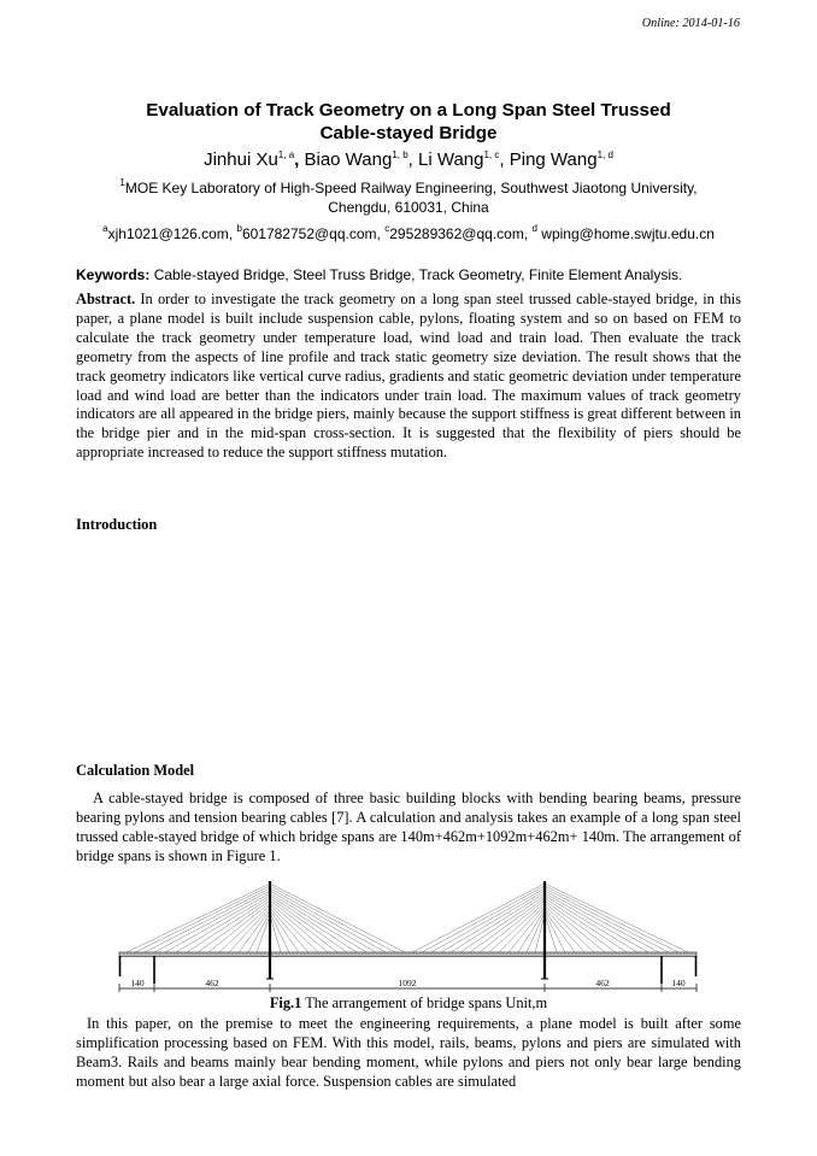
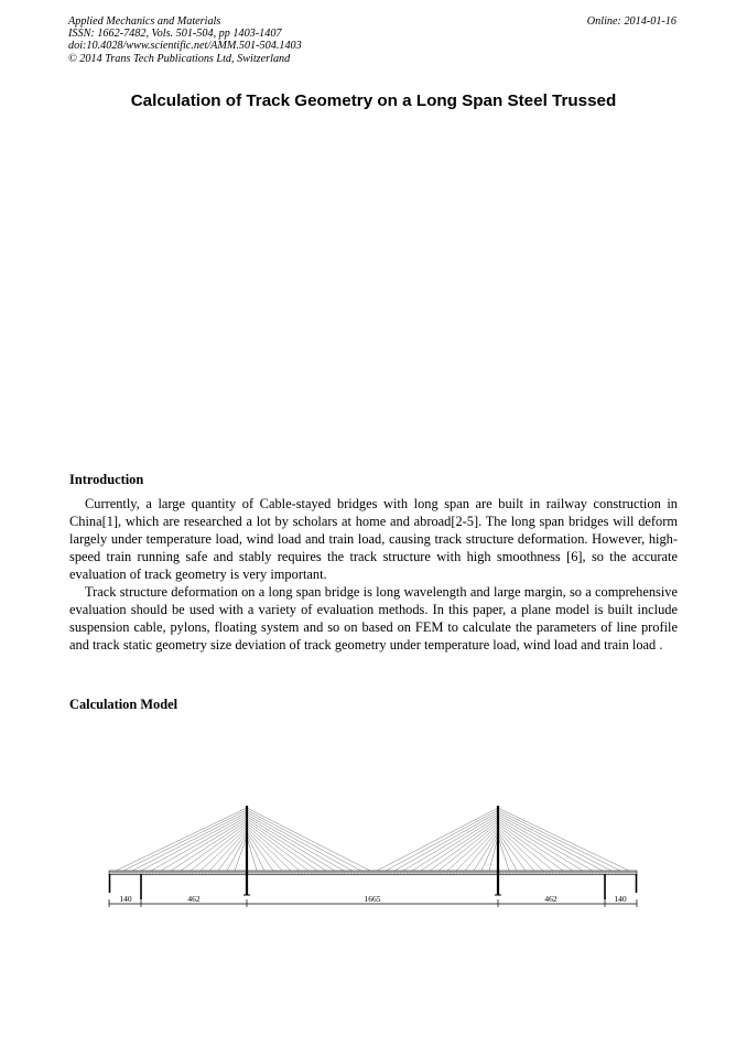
+ Applied Mechanics and Materials
+ ISSN: 1662-7482, Vols. 501-504, pp 1403-1407
+ doi:10.4028/www.scientific.net/AMM.501-504.1403
+ © 2014 Trans Tech Publications Ltd, Switzerland
  Online: 2014-01-16
- Evaluation of Track Geometry on a Long Span Steel Trussed
+ Calculation of Track Geometry on a Long Span Steel Trussed
- Cable-stayed Bridge
- Jinhui Xu1, a, Biao Wang1, b, Li Wang1, c, Ping Wang1, d
- 1MOE Key Laboratory of High-Speed Railway Engineering, Southwest Jiaotong University,
- Chengdu, 610031, China
- axjh1021@126.com, b601782752@qq.com, c295289362@qq.com, d wping@home.swjtu.edu.cn
- Keywords: Cable-stayed Bridge, Steel Truss Bridge, Track Geometry, Finite Element Analysis.
- Abstract. In order to investigate the track geometry on a long span steel trussed cable-stayed bridge, in this paper, a plane model is built include suspension cable, pylons, floating system and so on based on FEM to calculate the track geometry under temperature load, wind load and train load. Then evaluate the track geometry from the aspects of line profile and track static geometry size deviation. The result shows that the track geometry indicators like vertical curve radius, gradients and static geometric deviation under temperature load and wind load are better than the indicators under train load. The maximum values of track geometry indicators are all appeared in the bridge piers, mainly because the support stiffness is great different between in the bridge pier and in the mid-span cross-section. It is suggested that the flexibility of piers should be appropriate increased to reduce the support stiffness mutation.
  Introduction
+ Currently, a large quantity of Cable-stayed bridges with long span are built in railway construction in China[1], which are researched a lot by scholars at home and abroad[2-5]. The long span bridges will deform largely under temperature load, wind load and train load, causing track structure deformation. However, high-speed train running safe and stably requires the track structure with high smoothness [6], so the accurate evaluation of track geometry is very important.
+ Track structure deformation on a long span bridge is long wavelength and large margin, so a comprehensive evaluation should be used with a variety of evaluation methods. In this paper, a plane model is built include suspension cable, pylons, floating system and so on based on FEM to calculate the parameters of line profile and track static geometry size deviation of track geometry under temperature load, wind load and train load .
  Calculation Model
- A cable-stayed bridge is composed of three basic building blocks with bending bearing beams, pressure bearing pylons and tension bearing cables [7]. A calculation and analysis takes an example of a long span steel trussed cable-stayed bridge of which bridge spans are 140m+462m+1092m+462m+ 140m. The arrangement of bridge spans is shown in Figure 1.
  140
  462
- 1092
+ 1665
  462
  140
- Fig.1 The arrangement of bridge spans Unit,m
- In this paper, on the premise to meet the engineering requirements, a plane model is built after some simplification processing based on FEM. With this model, rails, beams, pylons and piers are simulated with Beam3. Rails and beams mainly bear bending moment, while pylons and piers not only bear large bending moment but also bear a large axial force. Suspension cables are simulated
